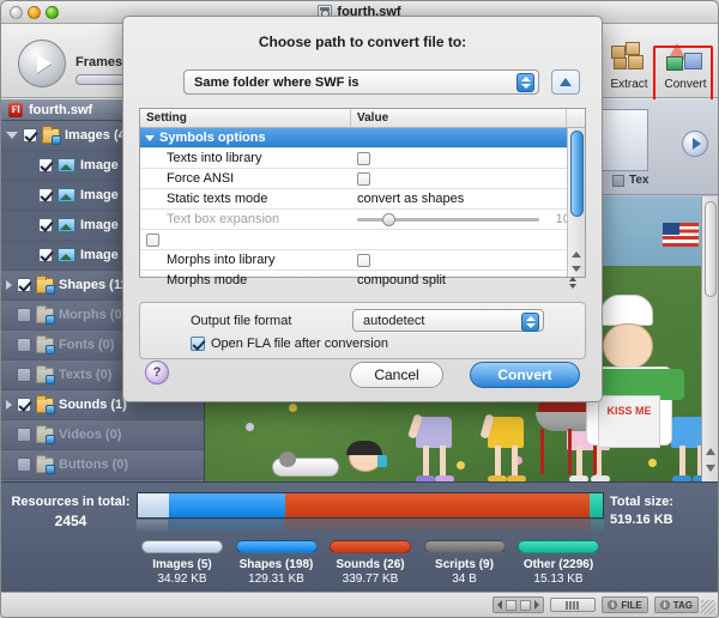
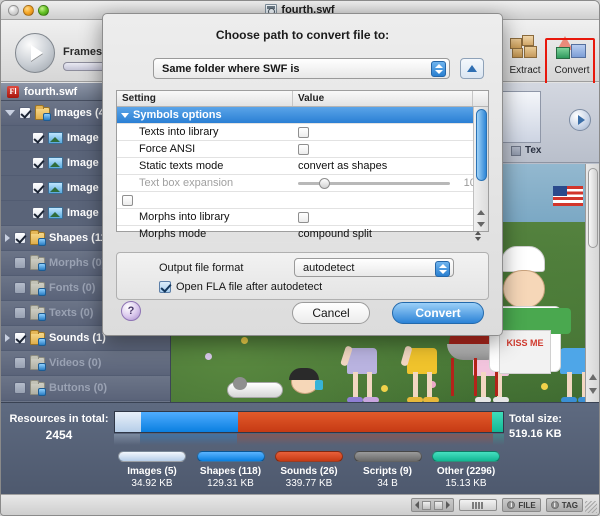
  fourth.swf
  Frames
  Extract
  Convert
  Fl
  fourth.swf
  Images (
  Image
  Image
  Image
  Image
  Shapes (1
  Morphs (0
  Fonts (0)
  Texts (0)
  Sounds (1)
  Videos (0)
  Buttons (0)
  Tex
  KISS ME
  Resources in total:
  2454
  Images (5)
  34.92 KB
- Shapes (198)
+ Shapes (118)
  129.31 KB
  Sounds (26)
  339.77 KB
  Scripts (9)
  34 B
  Other (2296)
  15.13 KB
  Total size:
  519.16 KB
  FILE
  TAG
  Choose path to convert file to:
  Same folder where SWF is
  Setting
  Value
  Symbols options
  Texts into library
  Force ANSI
  Static texts mode
  convert as shapes
  Text box expansion
  Morphs into library
  Morphs mode
  compound split
  Output file format
  autodetect
- Open FLA file after conversion
+ Open FLA file after autodetect
  ?
  Cancel
  Convert
